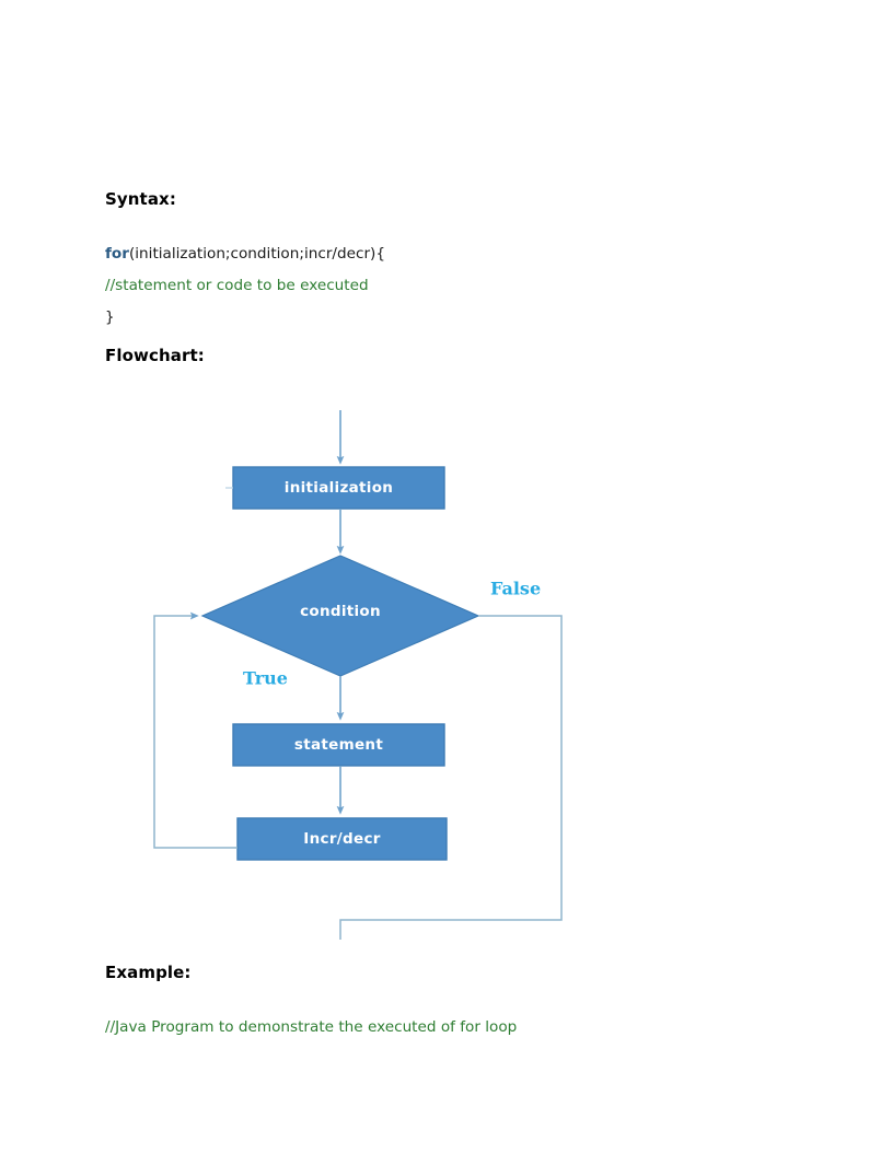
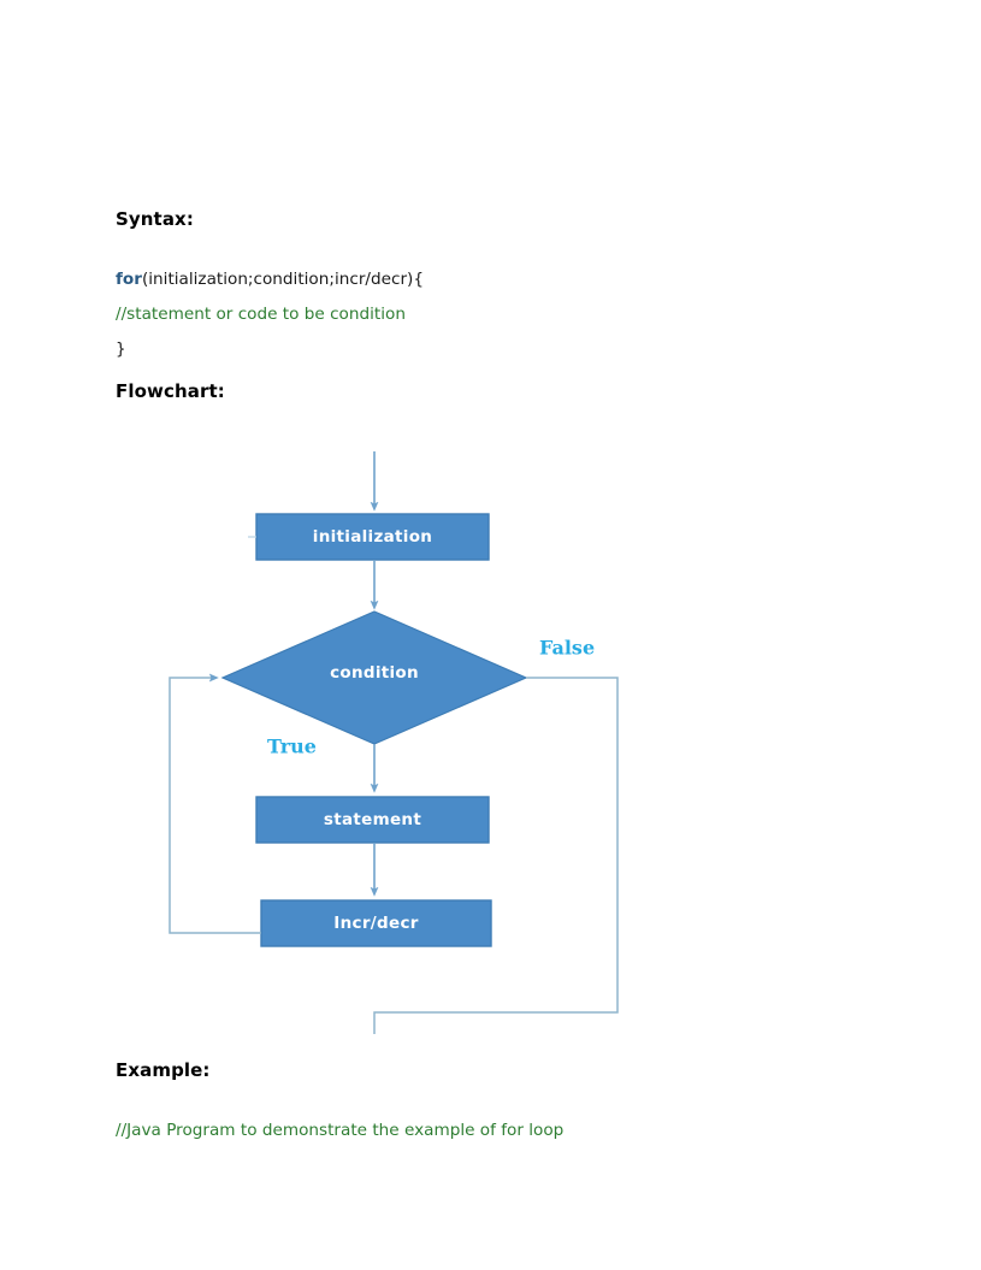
  Syntax:
  for(initialization;condition;incr/decr){
- //statement or code to be executed
+ //statement or code to be condition
  }
  Flowchart:
  initialization
  condition
  False
  True
  statement
  Incr/decr
  Example:
- //Java Program to demonstrate the executed of for loop
+ //Java Program to demonstrate the example of for loop
